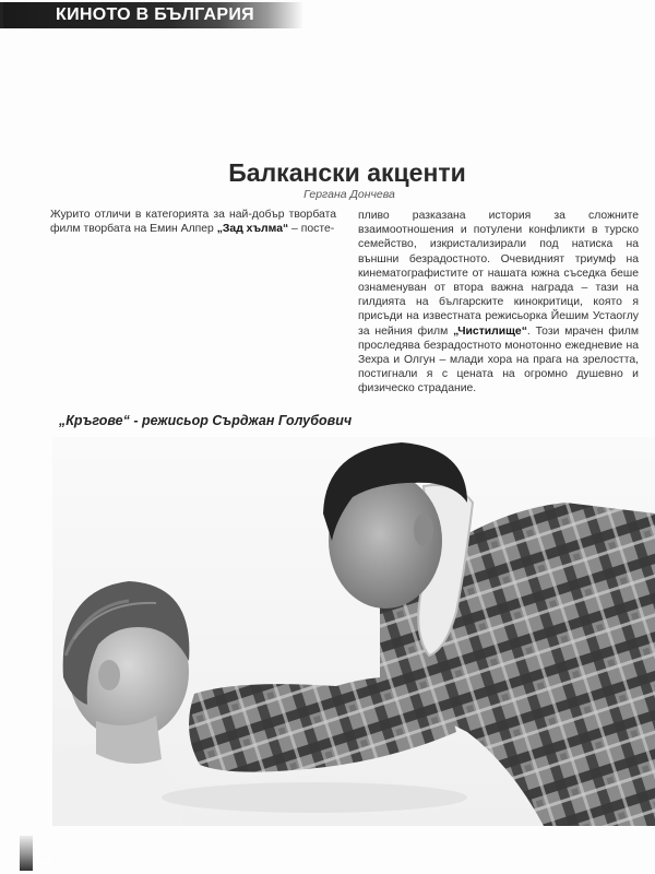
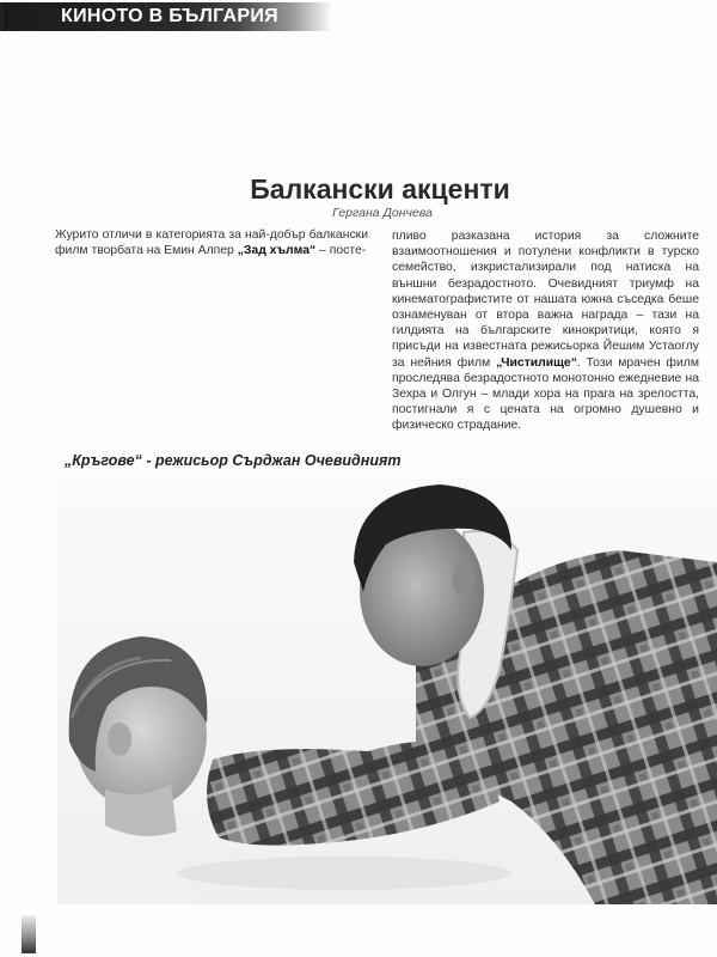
  КИНОТО В БЪЛГАРИЯ
  Балкански акценти
  Гергана Дончева
- Журито отличи в категорията за най-добър творбата филм творбата на Емин Алпер „Зад хълма“ – посте-
+ Журито отличи в категорията за най-добър балкански филм творбата на Емин Алпер „Зад хълма“ – посте-
  пливо разказана история за сложните взаимоотношения и потулени конфликти в турско семейство, изкристализирали под натиска на външни безрадостното. Очевидният триумф на кинематографистите от нашата южна съседка беше ознаменуван от втора важна награда – тази на гилдията на българските кинокритици, която я присъди на известната режисьорка Йешим Устаоглу за нейния филм „Чистилище“. Този мрачен филм проследява безрадостното монотонно ежедневие на Зехра и Олгун – млади хора на прага на зрелостта, постигнали я с цената на огромно душевно и физическо страдание.
- „Кръгове“ - режисьор Сърджан Голубович
+ „Кръгове“ - режисьор Сърджан Очевидният
